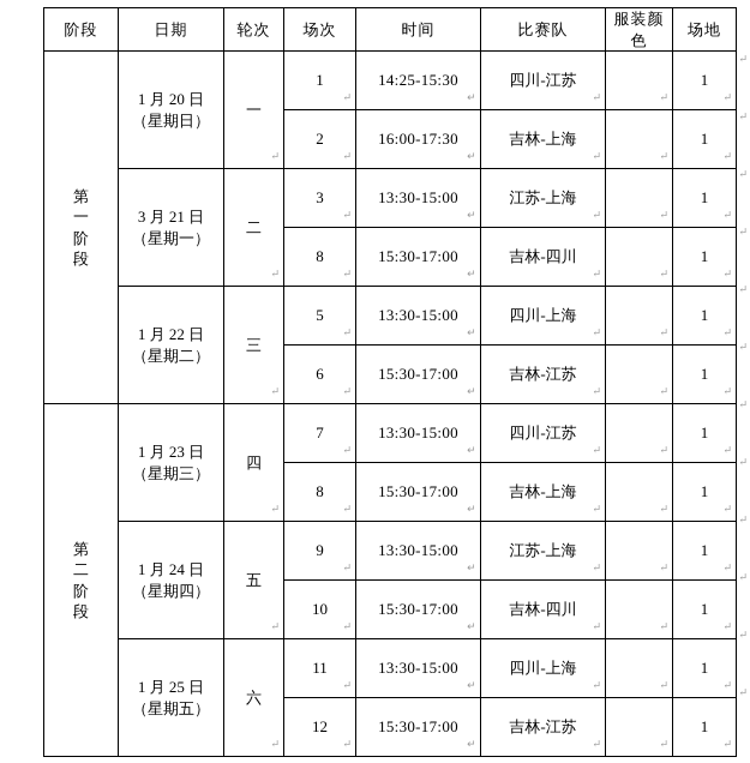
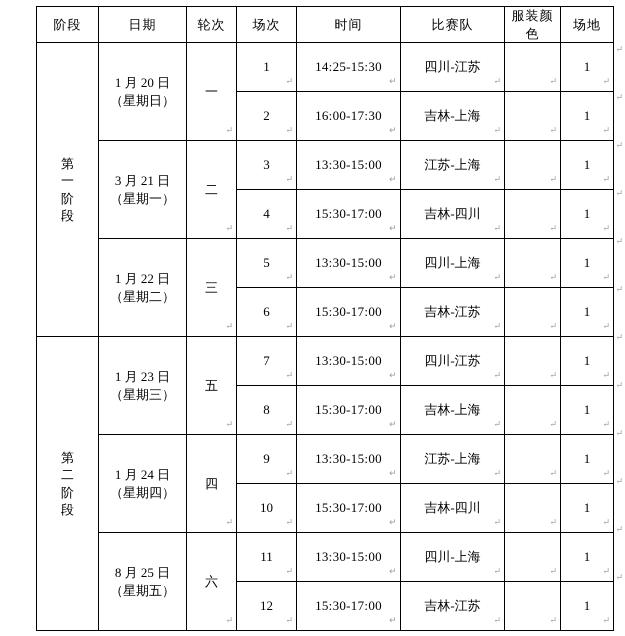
  阶段	日期	轮次	场次	时间	比赛队	服装颜色	场地
  第一阶段	1 月 20 日 （星期日）	一↵	1↵	14:25-15:30↵	四川-江苏↵	↵	1↵
  2↵	16:00-17:30↵	吉林-上海↵	↵	1↵
  3 月 21 日 （星期一）	二↵	3↵	13:30-15:00↵	江苏-上海↵	↵	1↵
- 8↵	15:30-17:00↵	吉林-四川↵	↵	1↵
+ 4↵	15:30-17:00↵	吉林-四川↵	↵	1↵
  1 月 22 日 （星期二）	三↵	5↵	13:30-15:00↵	四川-上海↵	↵	1↵
  6↵	15:30-17:00↵	吉林-江苏↵	↵	1↵
- 第二阶段	1 月 23 日 （星期三）	四↵	7↵	13:30-15:00↵	四川-江苏↵	↵	1↵
+ 第二阶段	1 月 23 日 （星期三）	五↵	7↵	13:30-15:00↵	四川-江苏↵	↵	1↵
  8↵	15:30-17:00↵	吉林-上海↵	↵	1↵
- 1 月 24 日 （星期四）	五↵	9↵	13:30-15:00↵	江苏-上海↵	↵	1↵
+ 1 月 24 日 （星期四）	四↵	9↵	13:30-15:00↵	江苏-上海↵	↵	1↵
  10↵	15:30-17:00↵	吉林-四川↵	↵	1↵
- 1 月 25 日 （星期五）	六↵	11↵	13:30-15:00↵	四川-上海↵	↵	1↵
+ 8 月 25 日 （星期五）	六↵	11↵	13:30-15:00↵	四川-上海↵	↵	1↵
  12↵	15:30-17:00↵	吉林-江苏↵	↵	1↵
  ↵
  ↵
  ↵
  ↵
  ↵
  ↵
  ↵
  ↵
  ↵
  ↵
  ↵
  ↵
